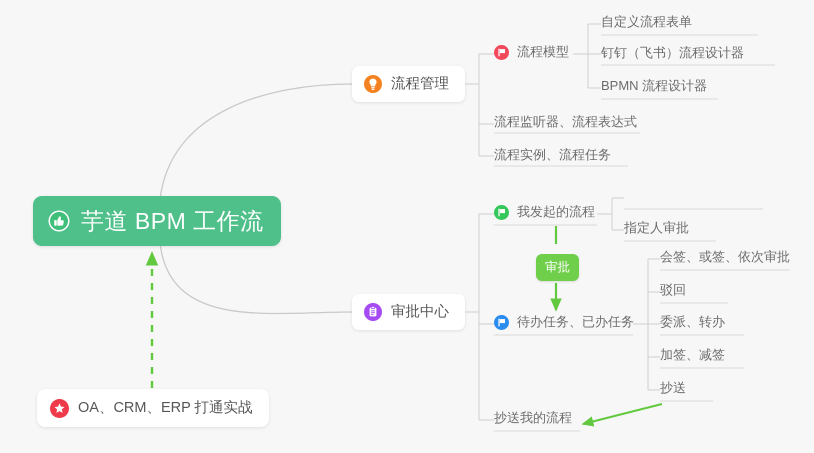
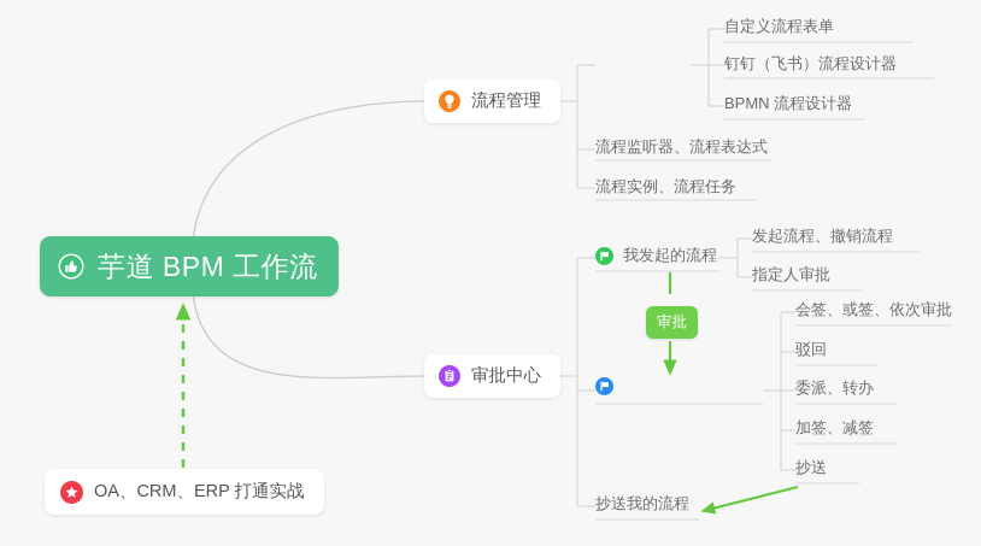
  芋道 BPM 工作流
  流程管理
  审批中心
  OA、CRM、ERP 打通实战
- 流程模型
  流程监听器、流程表达式
  流程实例、流程任务
  自定义流程表单
  钉钉（飞书）流程设计器
  BPMN 流程设计器
  我发起的流程
- 待办任务、已办任务
  抄送我的流程
+ 发起流程、撤销流程
  指定人审批
  会签、或签、依次审批
  驳回
  委派、转办
  加签、减签
  抄送
  审批
